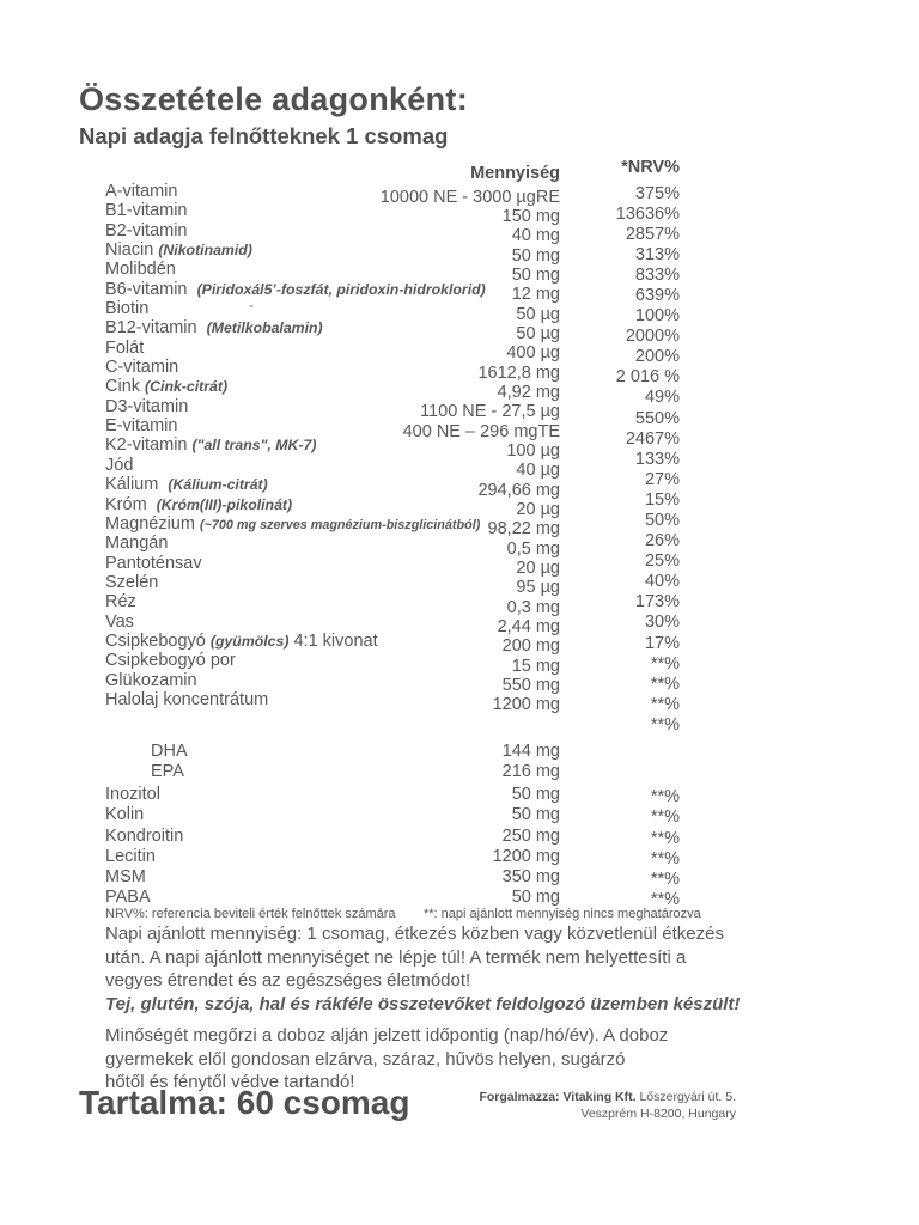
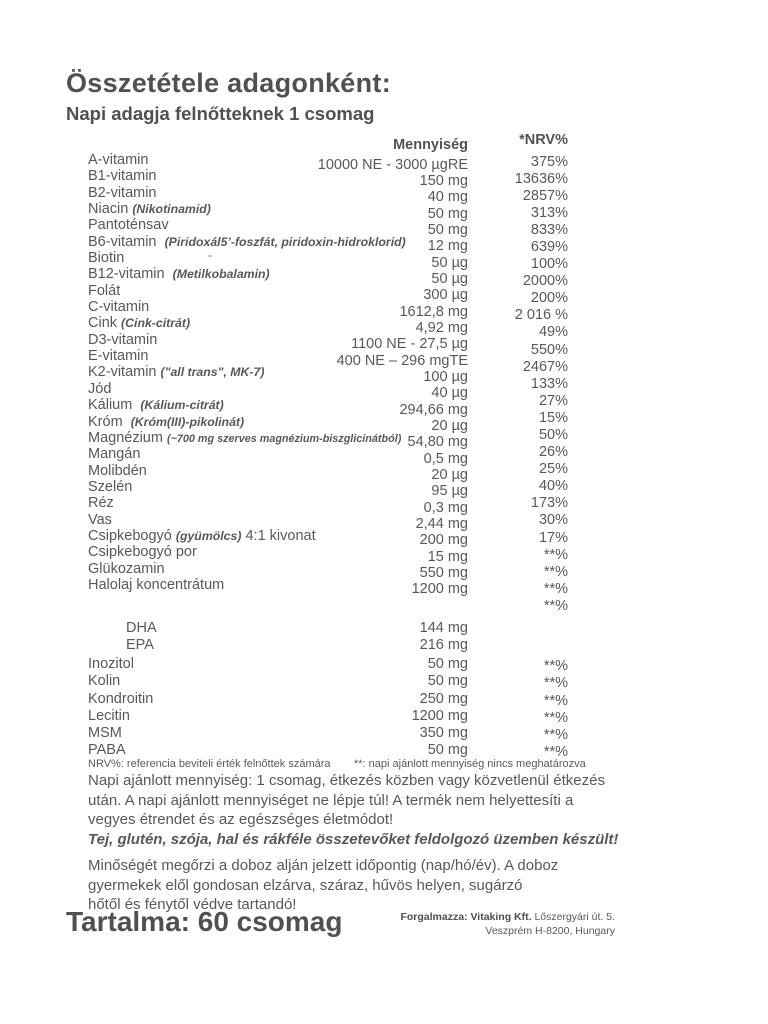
  Összetétele adagonként:
  Napi adagja felnőtteknek 1 csomag
  Mennyiség
  *NRV%
  A-vitamin
  B1-vitamin
  B2-vitamin
  Niacin (Nikotinamid)
- Molibdén
+ Pantoténsav
  B6-vitamin (Piridoxál5’-foszfát, piridoxin-hidroklorid)
  Biotin
  B12-vitamin (Metilkobalamin)
  Folát
  C-vitamin
  Cink (Cink-citrát)
  D3-vitamin
  E-vitamin
  K2-vitamin ("all trans", MK-7)
  Jód
  Kálium (Kálium-citrát)
  Króm (Króm(III)-pikolinát)
  Magnézium (~700 mg szerves magnézium-biszglicinátból)
  Mangán
- Pantoténsav
+ Molibdén
  Szelén
  Réz
  Vas
  Csipkebogyó (gyümölcs) 4:1 kivonat
  Csipkebogyó por
  Glükozamin
  Halolaj koncentrátum
  10000 NE - 3000 µgRE
  150 mg
  40 mg
  50 mg
  50 mg
  12 mg
  50 µg
  50 µg
- 400 µg
+ 300 µg
  1612,8 mg
  4,92 mg
  1100 NE - 27,5 µg
  400 NE – 296 mgTE
  100 µg
  40 µg
  294,66 mg
  20 µg
- 98,22 mg
+ 54,80 mg
  0,5 mg
  20 µg
  95 µg
  0,3 mg
  2,44 mg
  200 mg
  15 mg
  550 mg
  1200 mg
  375%
  13636%
  2857%
  313%
  833%
  639%
  100%
  2000%
  200%
  2 016 %
  49%
  550%
  2467%
  133%
  27%
  15%
  50%
  26%
  25%
  40%
  173%
  30%
  17%
  **%
  **%
  **%
  **%
  -
  DHA
  EPA
  144 mg
  216 mg
  Inozitol
  Kolin
  Kondroitin
  Lecitin
  MSM
  PABA
  50 mg
  50 mg
  250 mg
  1200 mg
  350 mg
  50 mg
  **%
  **%
  **%
  **%
  **%
  **%
  NRV%: referencia beviteli érték felnőttek számára
  **: napi ajánlott mennyiség nincs meghatározva
  Napi ajánlott mennyiség: 1 csomag, étkezés közben vagy közvetlenül étkezés
  után. A napi ajánlott mennyiséget ne lépje túl! A termék nem helyettesíti a
  vegyes étrendet és az egészséges életmódot!
  Tej, glutén, szója, hal és rákféle összetevőket feldolgozó üzemben készült!
  Minőségét megőrzi a doboz alján jelzett időpontig (nap/hó/év). A doboz
  gyermekek elől gondosan elzárva, száraz, hűvös helyen, sugárzó
  hőtől és fénytől védve tartandó!
  Tartalma: 60 csomag
  Forgalmazza: Vitaking Kft. Lőszergyári út. 5.
  Veszprém H-8200, Hungary
